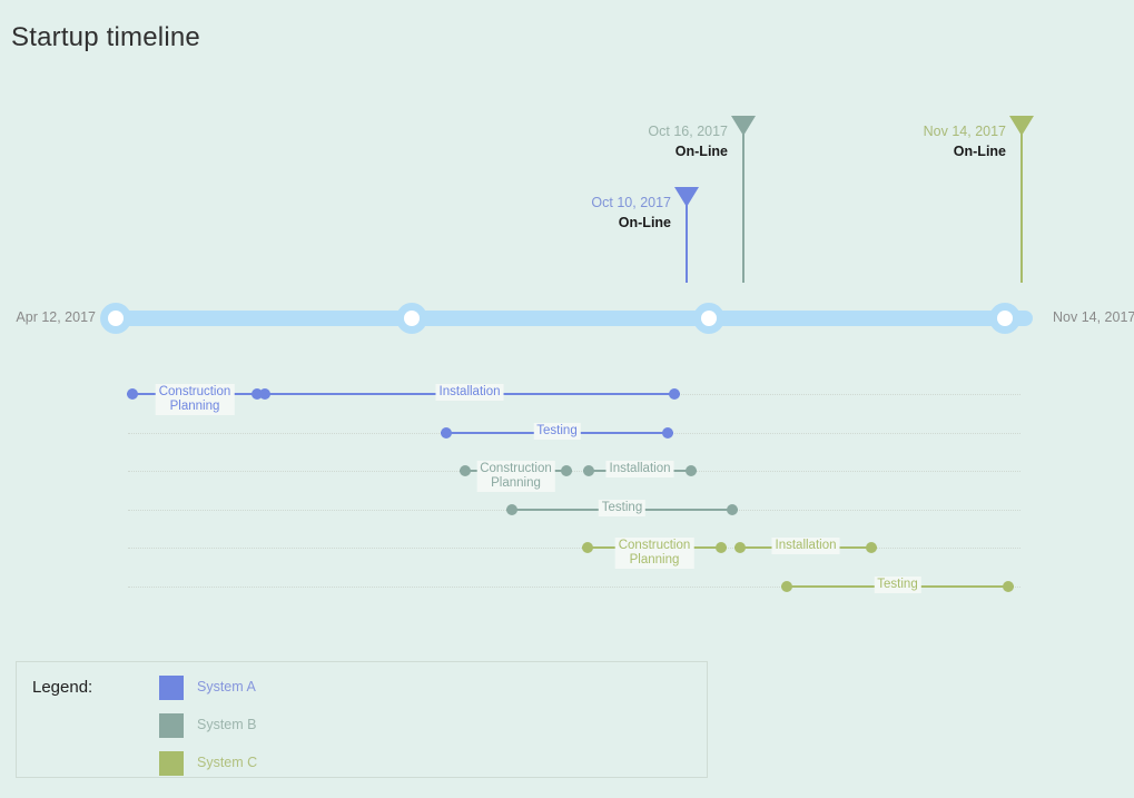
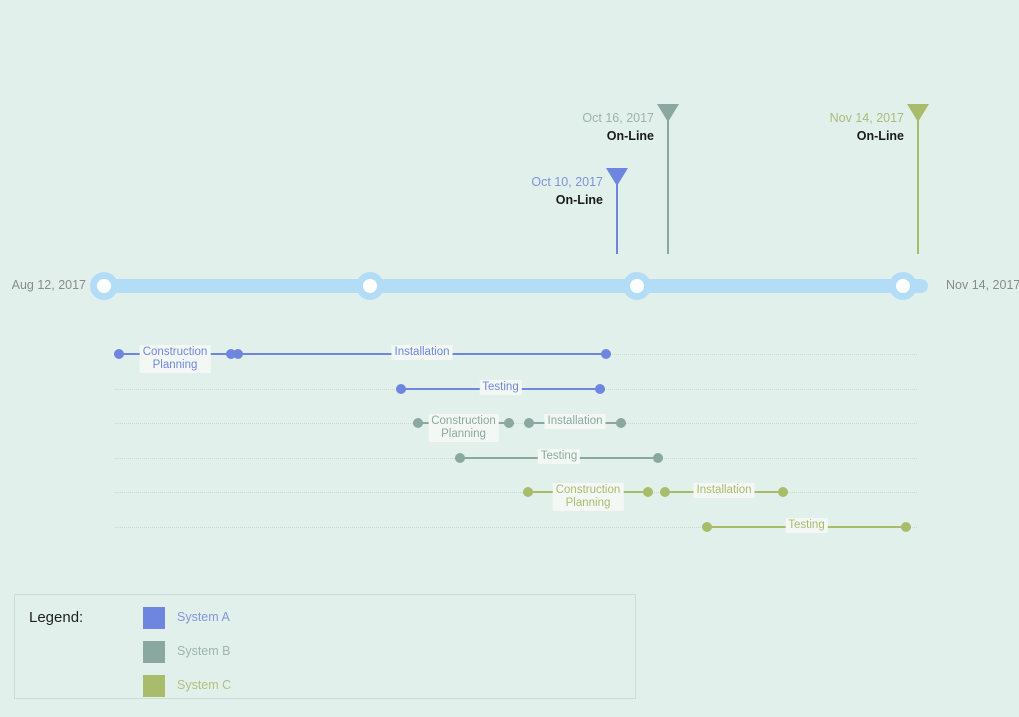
- Startup timeline
  Oct 16, 2017
  On-Line
  Oct 10, 2017
  On-Line
  Nov 14, 2017
  On-Line
- Apr 12, 2017
+ Aug 12, 2017
  Nov 14, 2017
  Construction
  Planning
  Installation
  Testing
  Construction
  Planning
  Installation
  Testing
  Construction
  Planning
  Installation
  Testing
  Legend:
  System A
  System B
  System C
